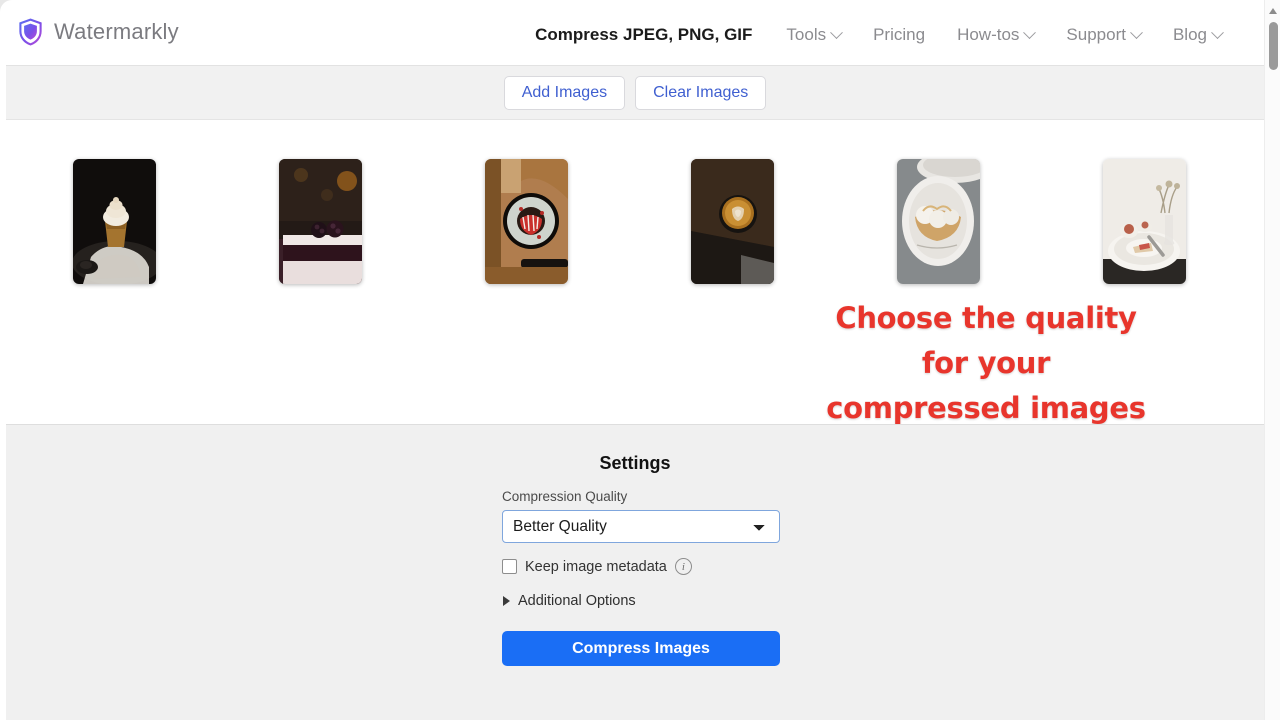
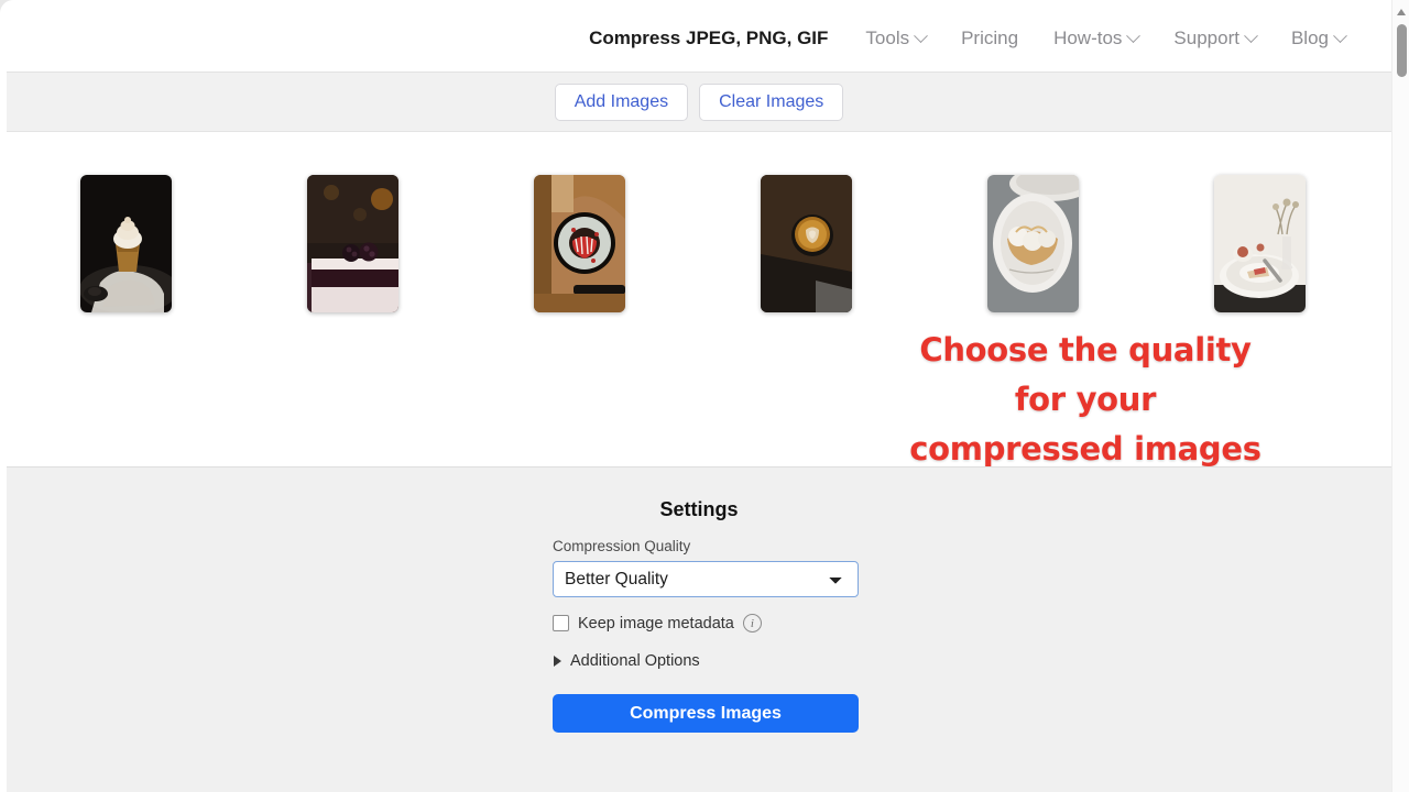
- Watermarkly
  Compress JPEG, PNG, GIF
  Tools
  Pricing
  How-tos
  Support
  Blog
  Add Images
  Clear Images
  Choose the quality
  for your
  compressed images
  Settings
  Compression Quality
  Better Quality
  Keep image metadata
  i
  Additional Options
  Compress Images
